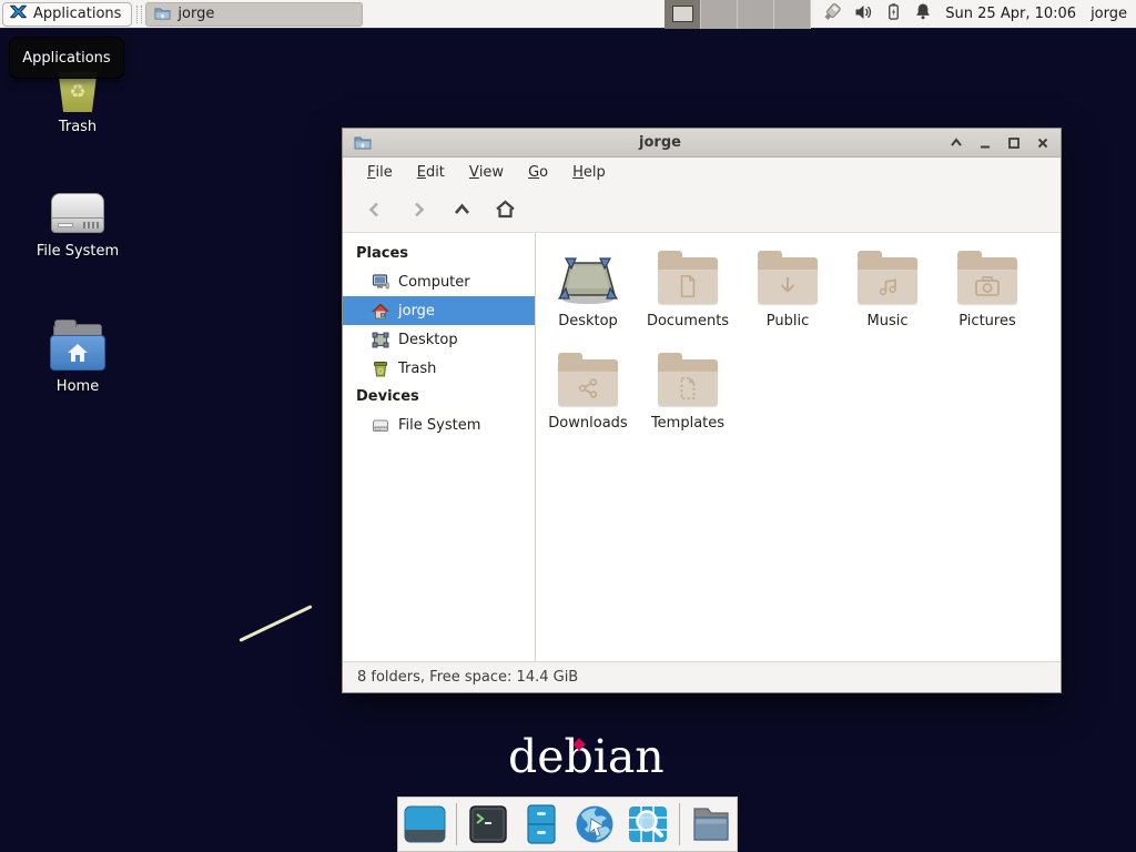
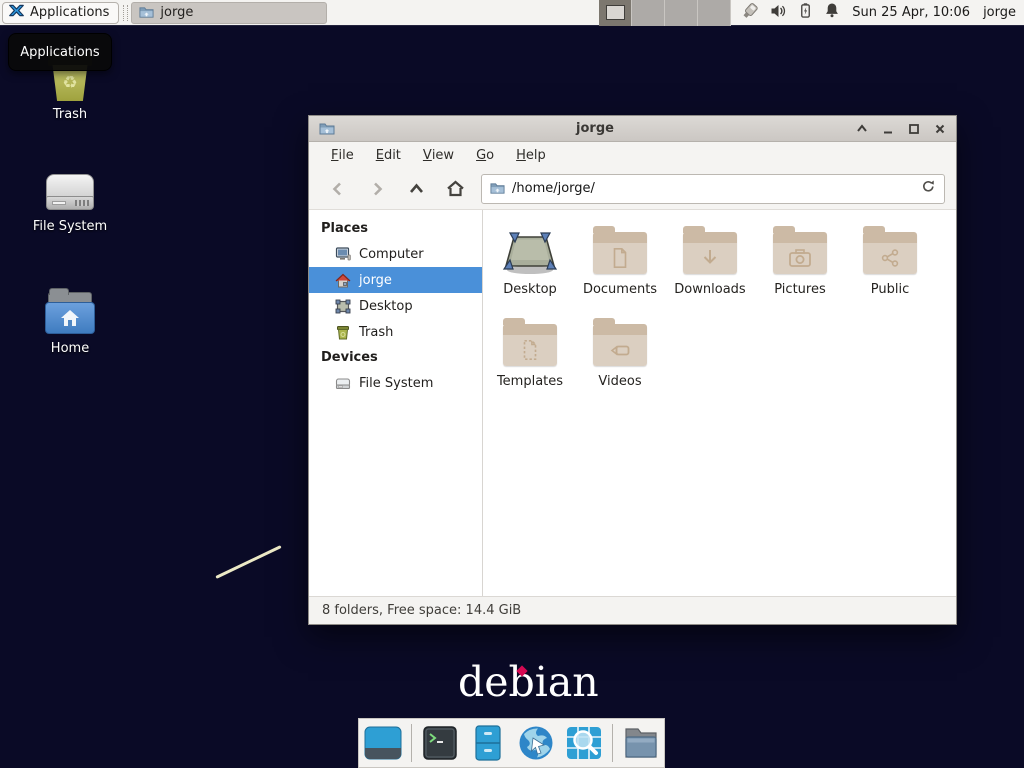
  Applications
  jorge
  Sun 25 Apr, 10:06
  jorge
  Applications
  ♻
  Trash
  File System
  Home
  debian
  jorge
  F
  ile
  E
  dit
  V
  iew
  G
  o
  H
  elp
+ /home/jorge/
  Places
  Computer
  jorge
  Desktop
  Trash
  Devices
  File System
  Desktop
  Documents
- Public
+ Downloads
- Music
  Pictures
- Downloads
+ Public
  Templates
+ Videos
  8 folders, Free space: 14.4 GiB
